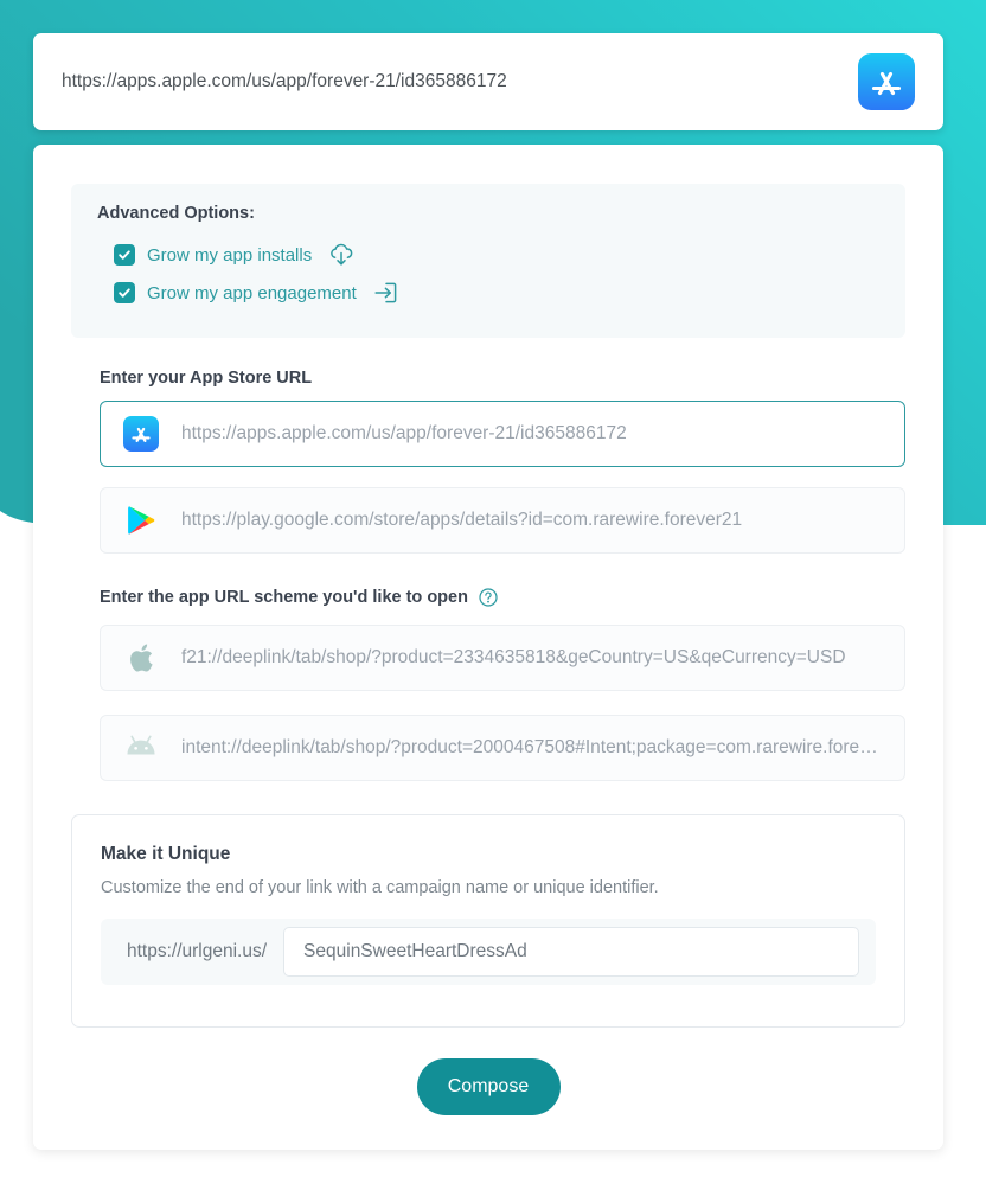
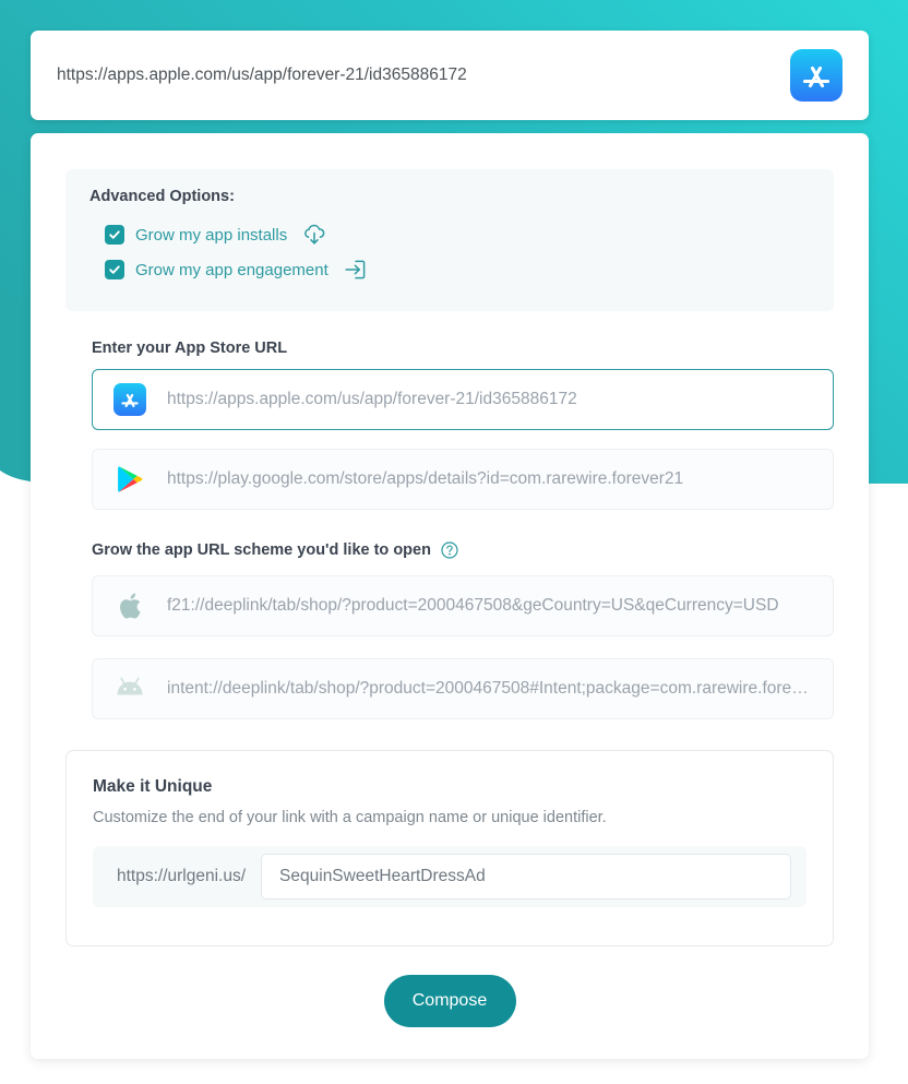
  https://apps.apple.com/us/app/forever-21/id365886172
  Advanced Options:
  Grow my app installs
  Grow my app engagement
  Enter your App Store URL
  https://apps.apple.com/us/app/forever-21/id365886172
  https://play.google.com/store/apps/details?id=com.rarewire.forever21
- Enter the app URL scheme you'd like to open
+ Grow the app URL scheme you'd like to open
- f21://deeplink/tab/shop/?product=2334635818&geCountry=US&qeCurrency=USD
+ f21://deeplink/tab/shop/?product=2000467508&geCountry=US&qeCurrency=USD
  intent://deeplink/tab/shop/?product=2000467508#Intent;package=com.rarewire.forev…
  Make it Unique
  Customize the end of your link with a campaign name or unique identifier.
  https://urlgeni.us/
  SequinSweetHeartDressAd
  Compose
